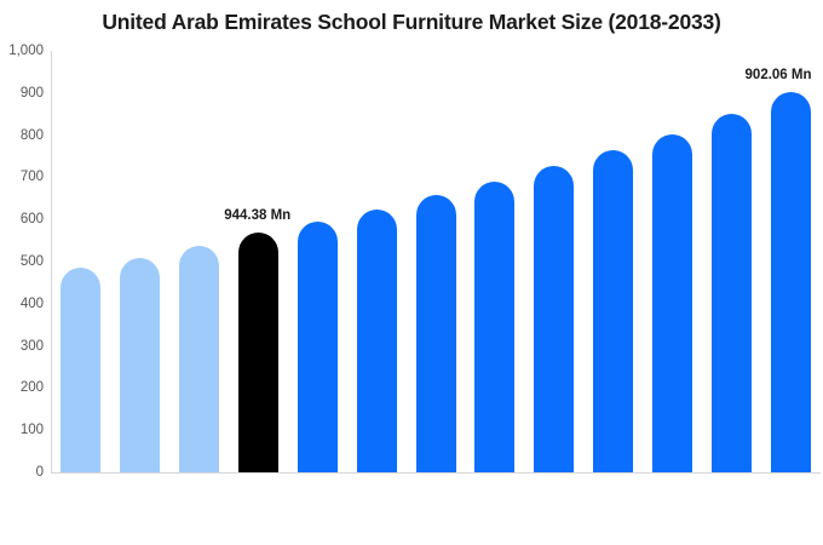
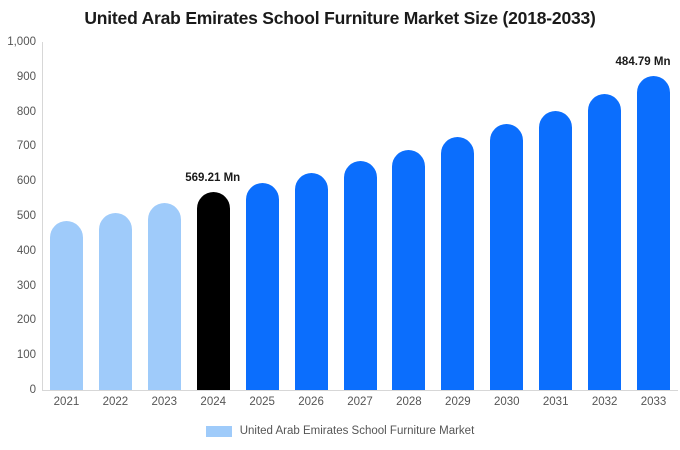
  United Arab Emirates School Furniture Market Size (2018-2033)
  0
  100
  200
  300
  400
  500
  600
  700
  800
  900
  1,000
- 944.38 Mn
+ 569.21 Mn
- 902.06 Mn
+ 484.79 Mn
+ 2021
+ 2022
+ 2023
+ 2024
+ 2025
+ 2026
+ 2027
+ 2028
+ 2029
+ 2030
+ 2031
+ 2032
+ 2033
+ United Arab Emirates School Furniture Market
